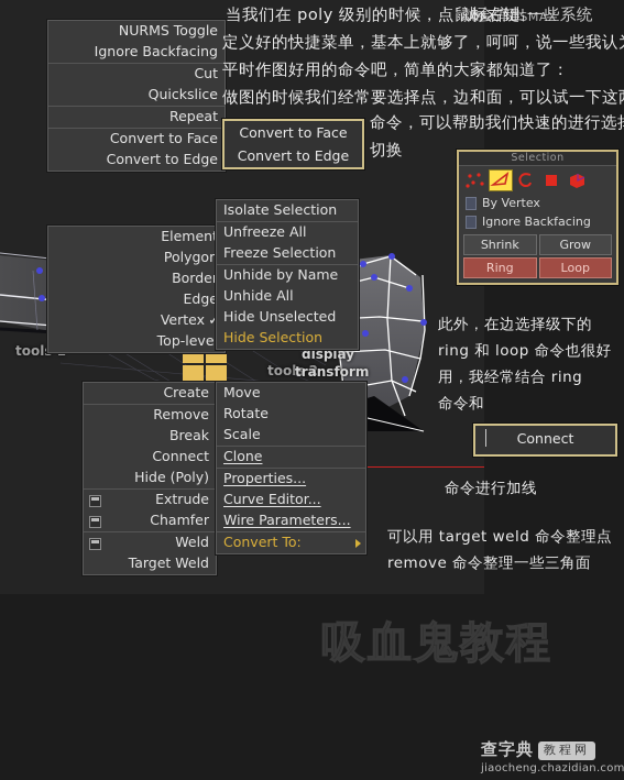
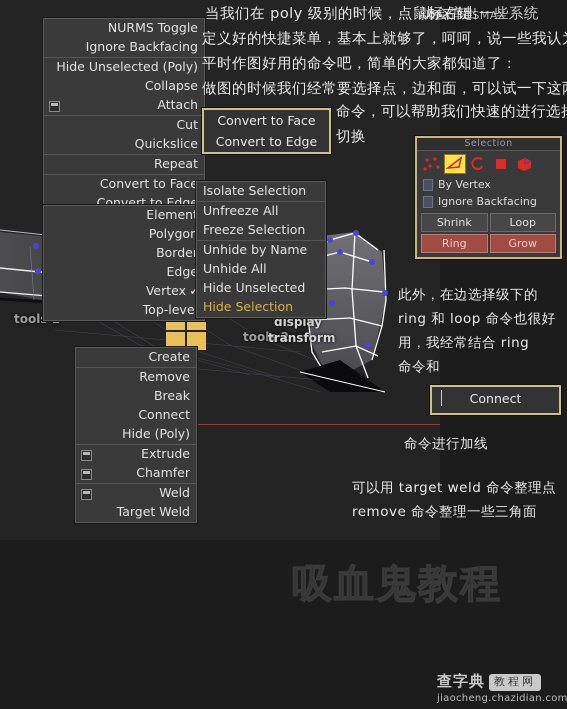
  tools 2
  display
  transform
  NURMS Toggle
  Ignore Backfacing
+ Hide Unselected (Poly)
+ Collapse
+ Attach
  Cut
  Quickslice
  Repeat
  Convert to Face
  Convert to Edge
  Elemen
  Polygon
  Borde
  Edge
  Vertex
  ✓
  Top-leve
  Isolate Selection
  Unfreeze All
  Freeze Selection
  Unhide by Name
  Unhide All
  Hide Unselected
  Hide Selection
  Create
  Remove
  Break
  Connect
  Hide (Poly)
  Extrude
  Chamfer
  Weld
  Target Weld
- Move
- Rotate
- Scale
- Clone
- Properties...
- Curve Editor...
- Wire Parameters...
- Convert To:
  Convert to Face
  Convert to Edge
  Connect
  Selection
  By Vertex
  Ignore Backfacing
  Shrink
- Grow
+ Loop
  Ring
- Loop
+ Grow
  当我们在 poly 级别的时候，点鼠标右键
  就会弹出一些系统
  MAX 3DSMAX
  定义好的快捷菜单，基本上就够了，呵呵，说一些我认
  平时作图好用的命令吧，简单的大家都知道了：
  做图的时候我们经常要选择点，边和面，可以试一下这
  命令，可以帮助我们快速的进行选
  切换
  此外，在边选择级下的
  ring 和 loop 命令也很好
  用，我经常结合 ring
  命令和
  命令进行加线
  可以用 target weld 命令整理点
  remove 命令整理一些三角面
  吸血鬼教程
  查字典
  教程网
  jiaocheng.chazidian.com
